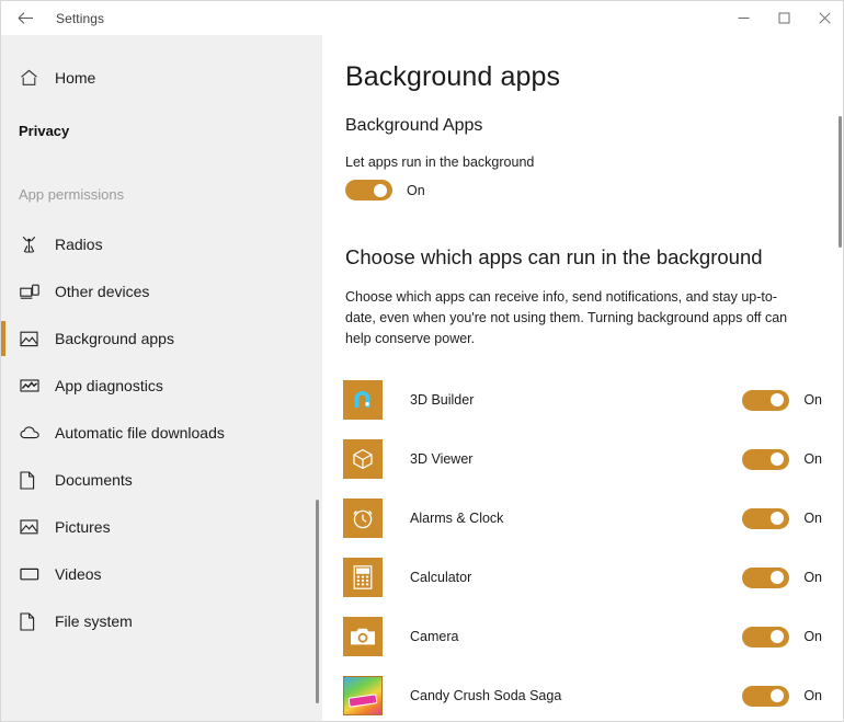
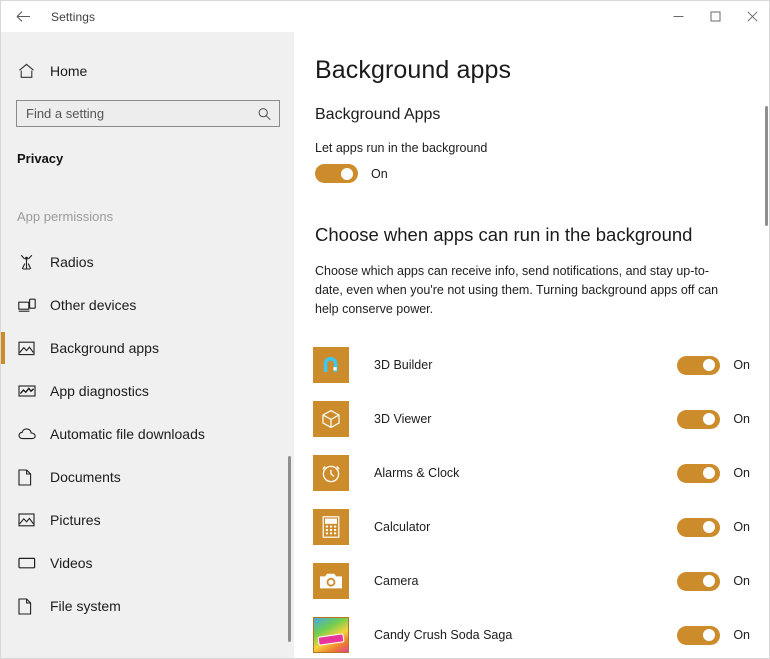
  Settings
  Home
+ Find a setting
  Privacy
  App permissions
  Radios
  Other devices
  Background apps
  App diagnostics
  Automatic file downloads
  Documents
  Pictures
  Videos
  File system
  Background apps
  Background Apps
  Let apps run in the background
  On
- Choose which apps can run in the background
+ Choose when apps can run in the background
  Choose which apps can receive info, send notifications, and stay up-to-date, even when you're not using them. Turning background apps off can help conserve power.
  3D Builder
  On
  3D Viewer
  On
  Alarms & Clock
  On
  Calculator
  On
  Camera
  On
  Candy Crush Soda Saga
  On
